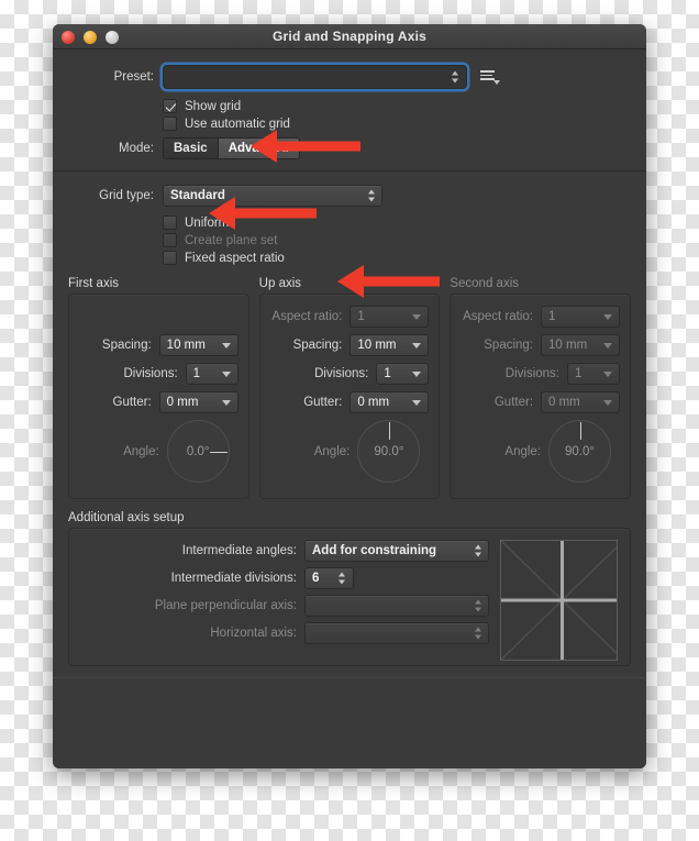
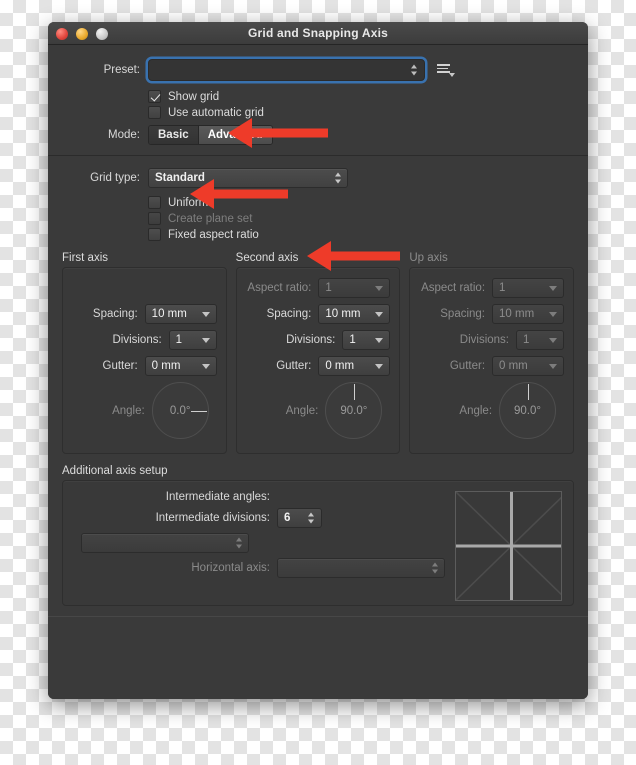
  Grid and Snapping Axis
  Preset:
  Show grid
  Use automatic grid
  Mode:
  Basic
  Advanc
  Grid type:
  Standard
  Uniform
  Create plane set
  Fixed aspect ratio
  First axis
  Spacing:
  10 mm
  Divisions:
  1
  Gutter:
  0 mm
  Angle:
  0.0°
- Up axis
+ Second axis
  Aspect ratio:
  1
  Spacing:
  10 mm
  Divisions:
  1
  Gutter:
  0 mm
  Angle:
  90.0°
- Second axis
+ Up axis
  Aspect ratio:
  1
  Spacing:
  10 mm
  Divisions:
  1
  Gutter:
  0 mm
  Angle:
  90.0°
  Additional axis setup
  Intermediate angles:
- Add for constraining
  Intermediate divisions:
  6
- Plane perpendicular axis:
  Horizontal axis:
